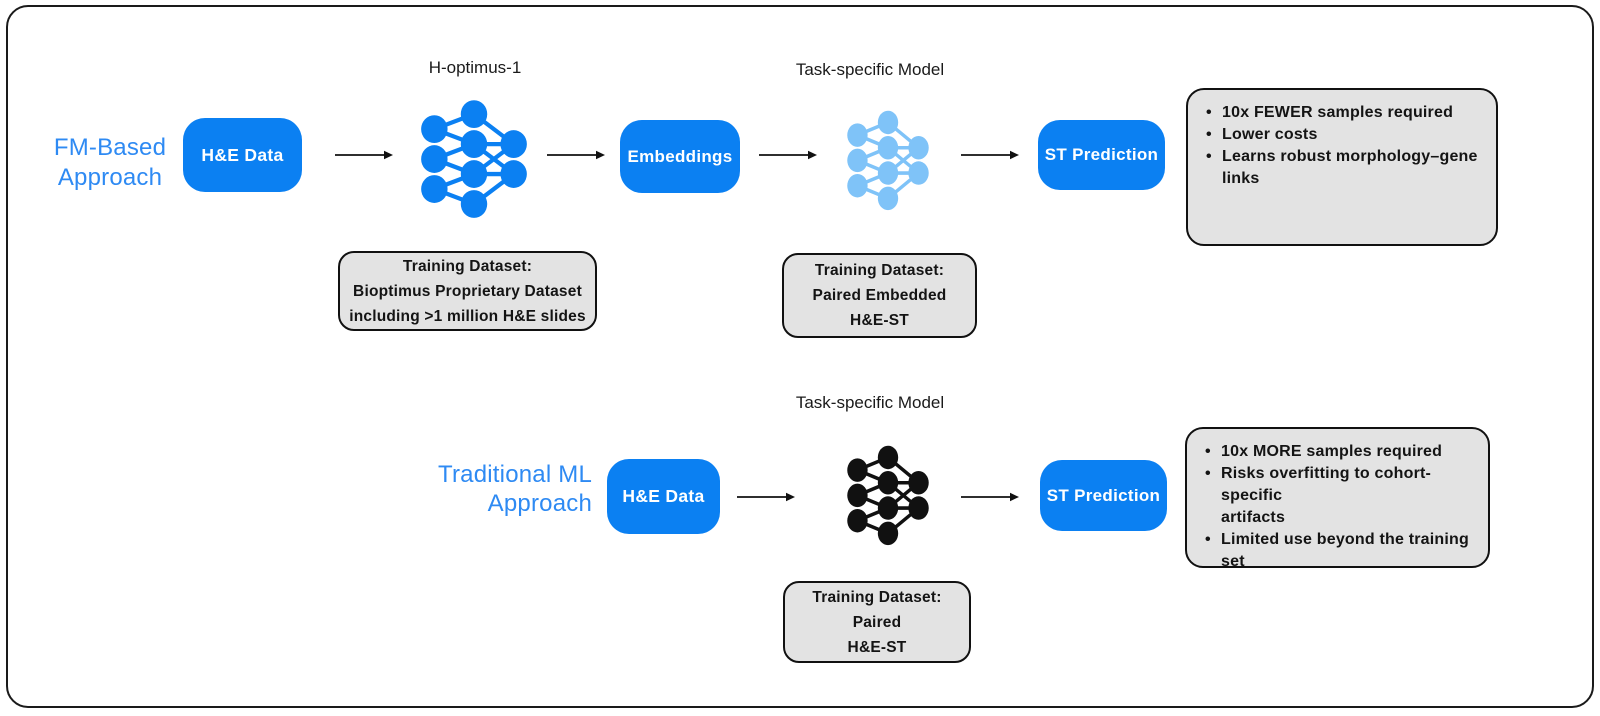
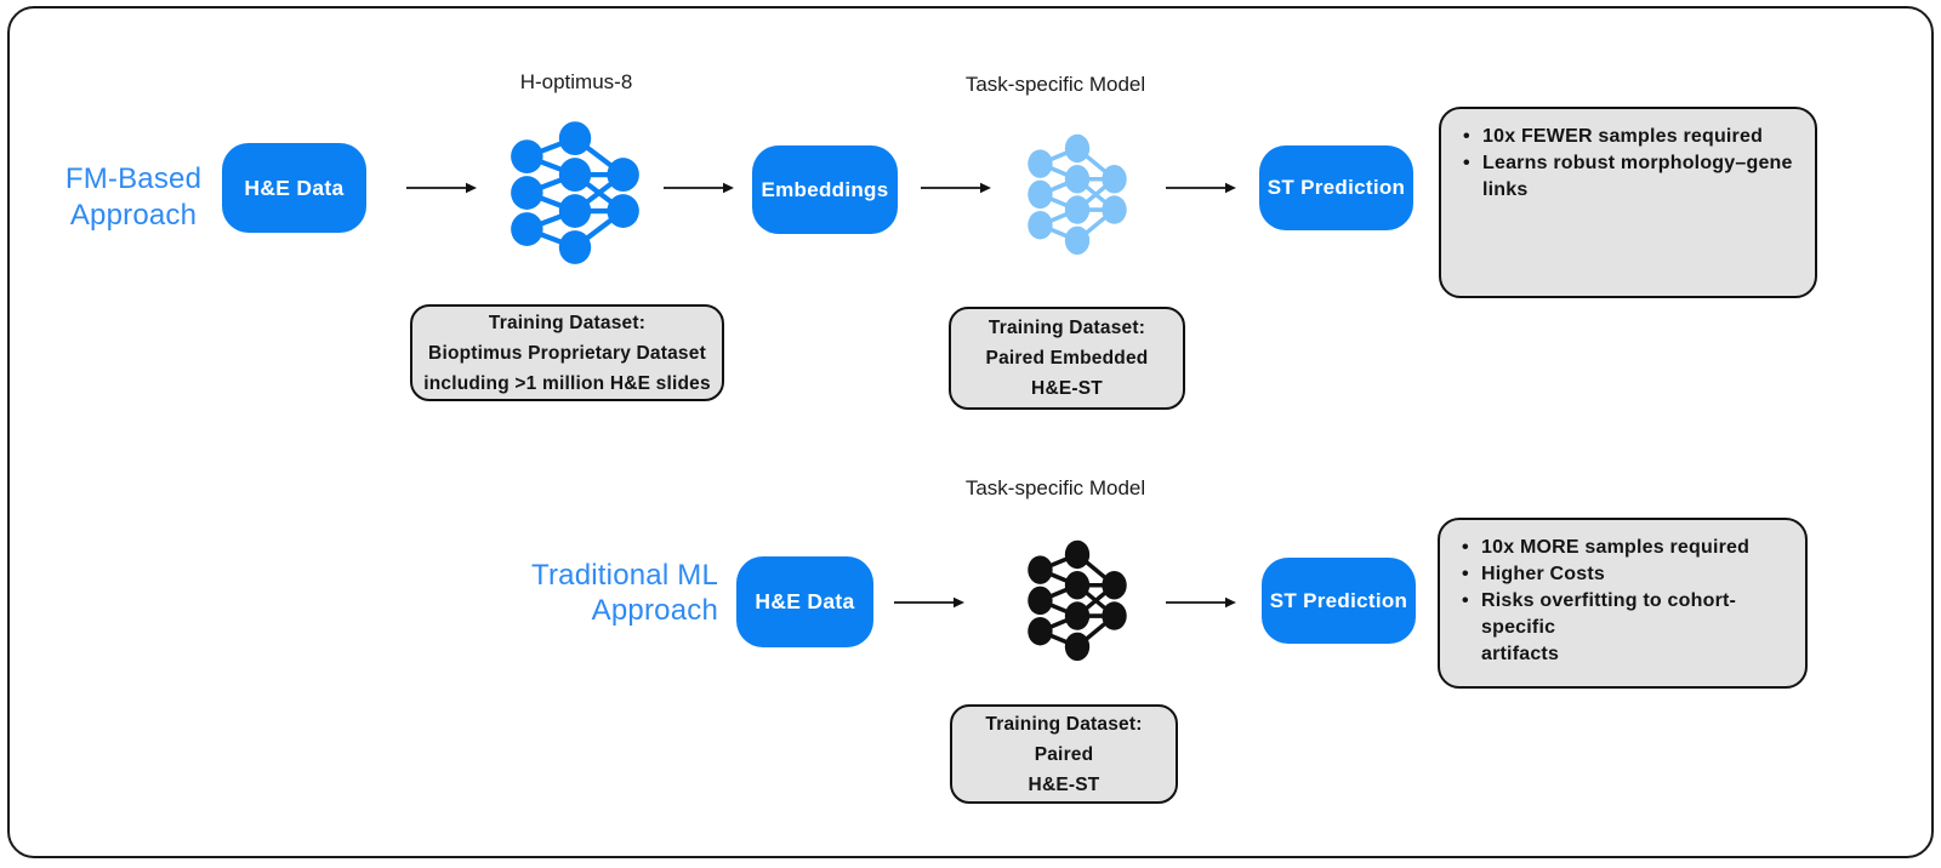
  FM-Based
  Approach
  H&E Data
- H-optimus-1
+ H-optimus-8
  Embeddings
  Task-specific Model
  ST Prediction
  10x FEWER samples required
- Lower costs
  Learns robust morphology–gene
  links
  Training Dataset:
  Bioptimus Proprietary Dataset
  including >1 million H&E slides
  Training Dataset:
  Paired Embedded
  H&E-ST
  Traditional ML
  Approach
  H&E Data
  Task-specific Model
  ST Prediction
  10x MORE samples required
+ Higher Costs
  Risks overfitting to cohort-specific
  artifacts
- Limited use beyond the training set
  Training Dataset:
  Paired
  H&E-ST
